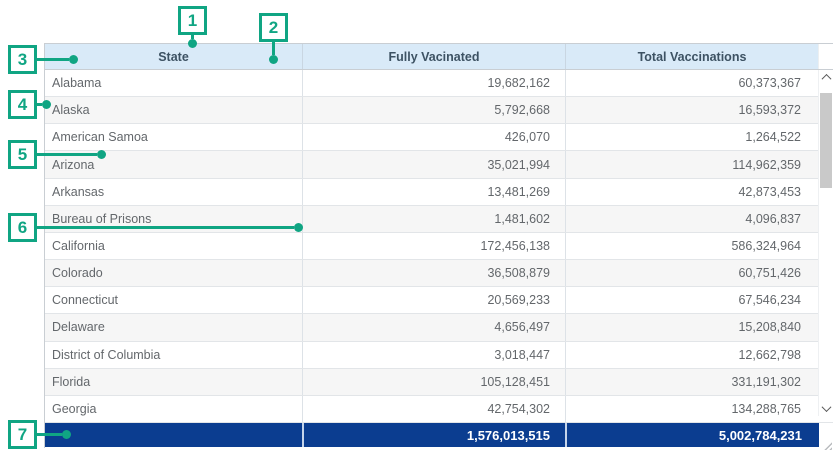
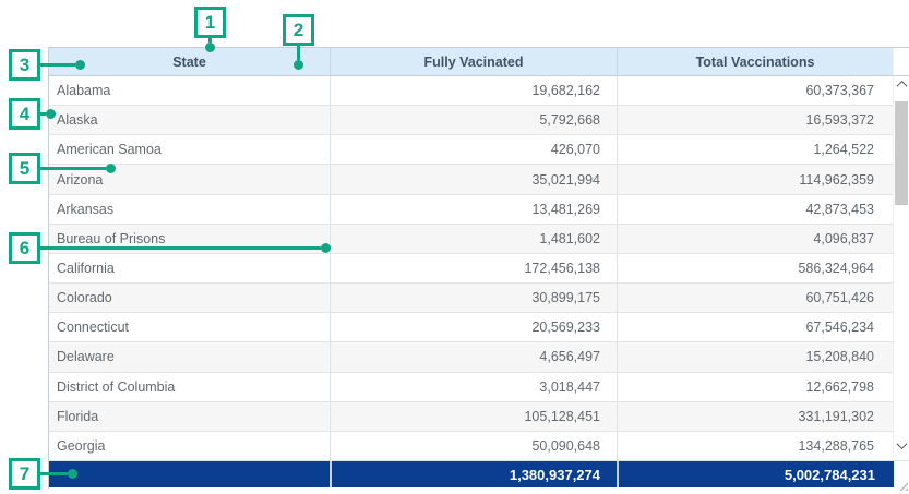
  State
  Fully Vacinated
  Total Vaccinations
  Alabama
  19,682,162
  60,373,367
  Alaska
  5,792,668
  16,593,372
  American Samoa
  426,070
  1,264,522
  Arizona
  35,021,994
  114,962,359
  Arkansas
  13,481,269
  42,873,453
  Bureau of Prisons
  1,481,602
  4,096,837
  California
  172,456,138
  586,324,964
  Colorado
- 36,508,879
+ 30,899,175
  60,751,426
  Connecticut
  20,569,233
  67,546,234
  Delaware
  4,656,497
  15,208,840
  District of Columbia
  3,018,447
  12,662,798
  Florida
  105,128,451
  331,191,302
  Georgia
- 42,754,302
+ 50,090,648
  134,288,765
- 1,576,013,515
+ 1,380,937,274
  5,002,784,231
  1
  2
  3
  4
  5
  6
  7
